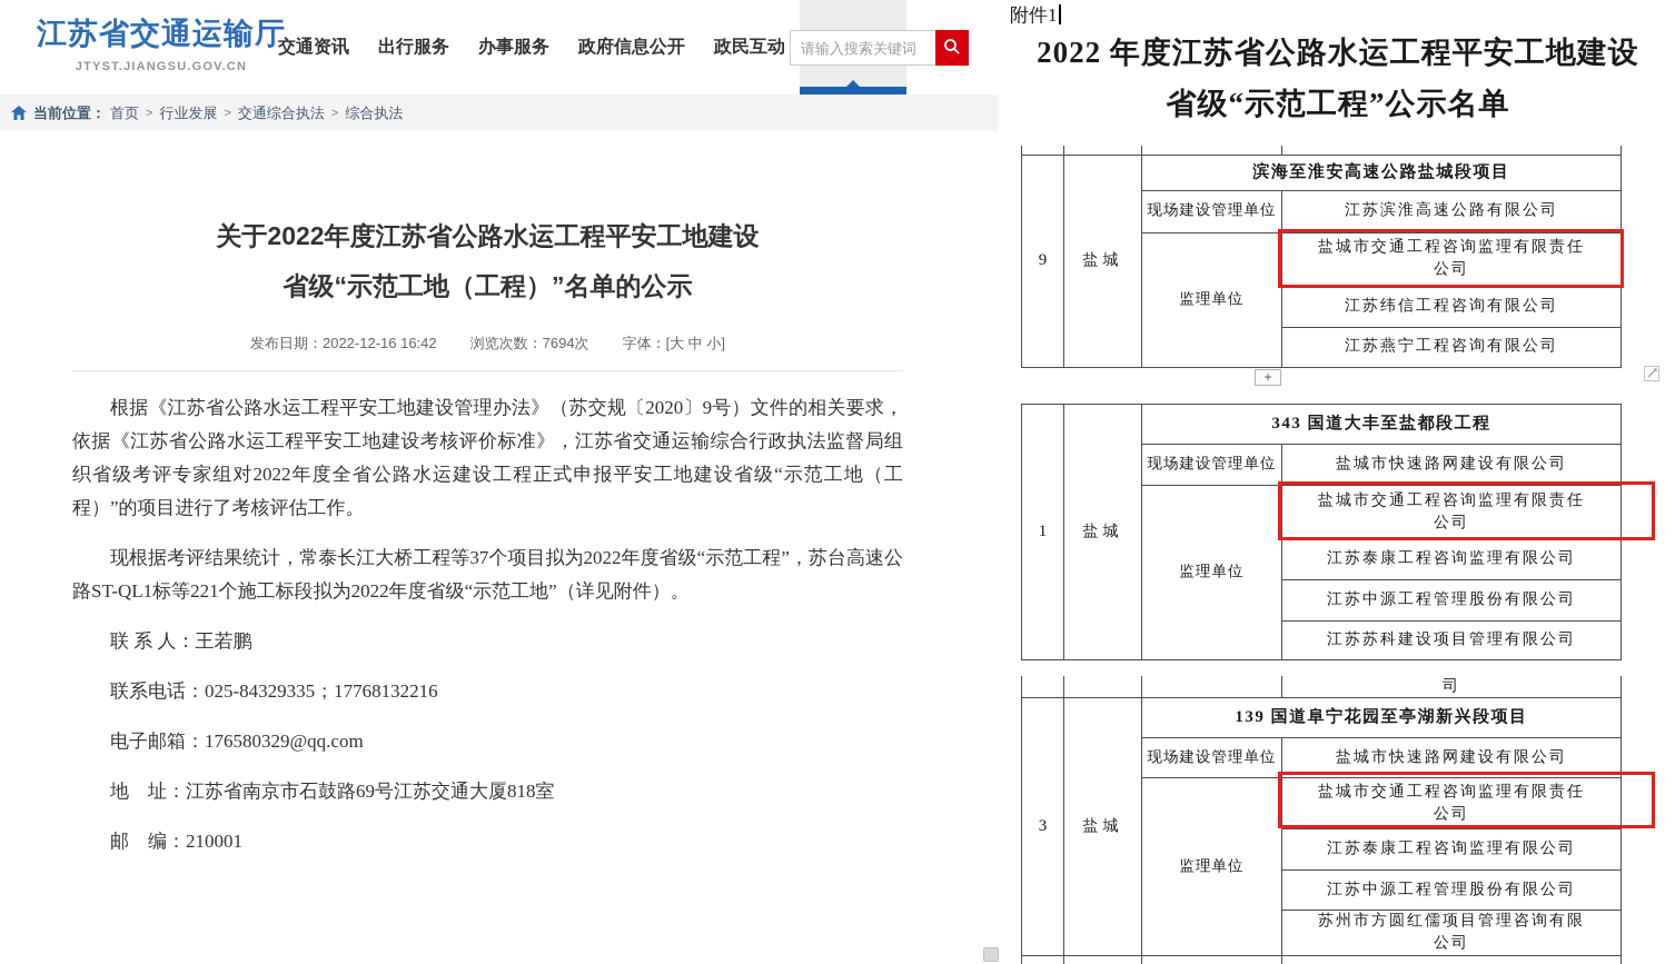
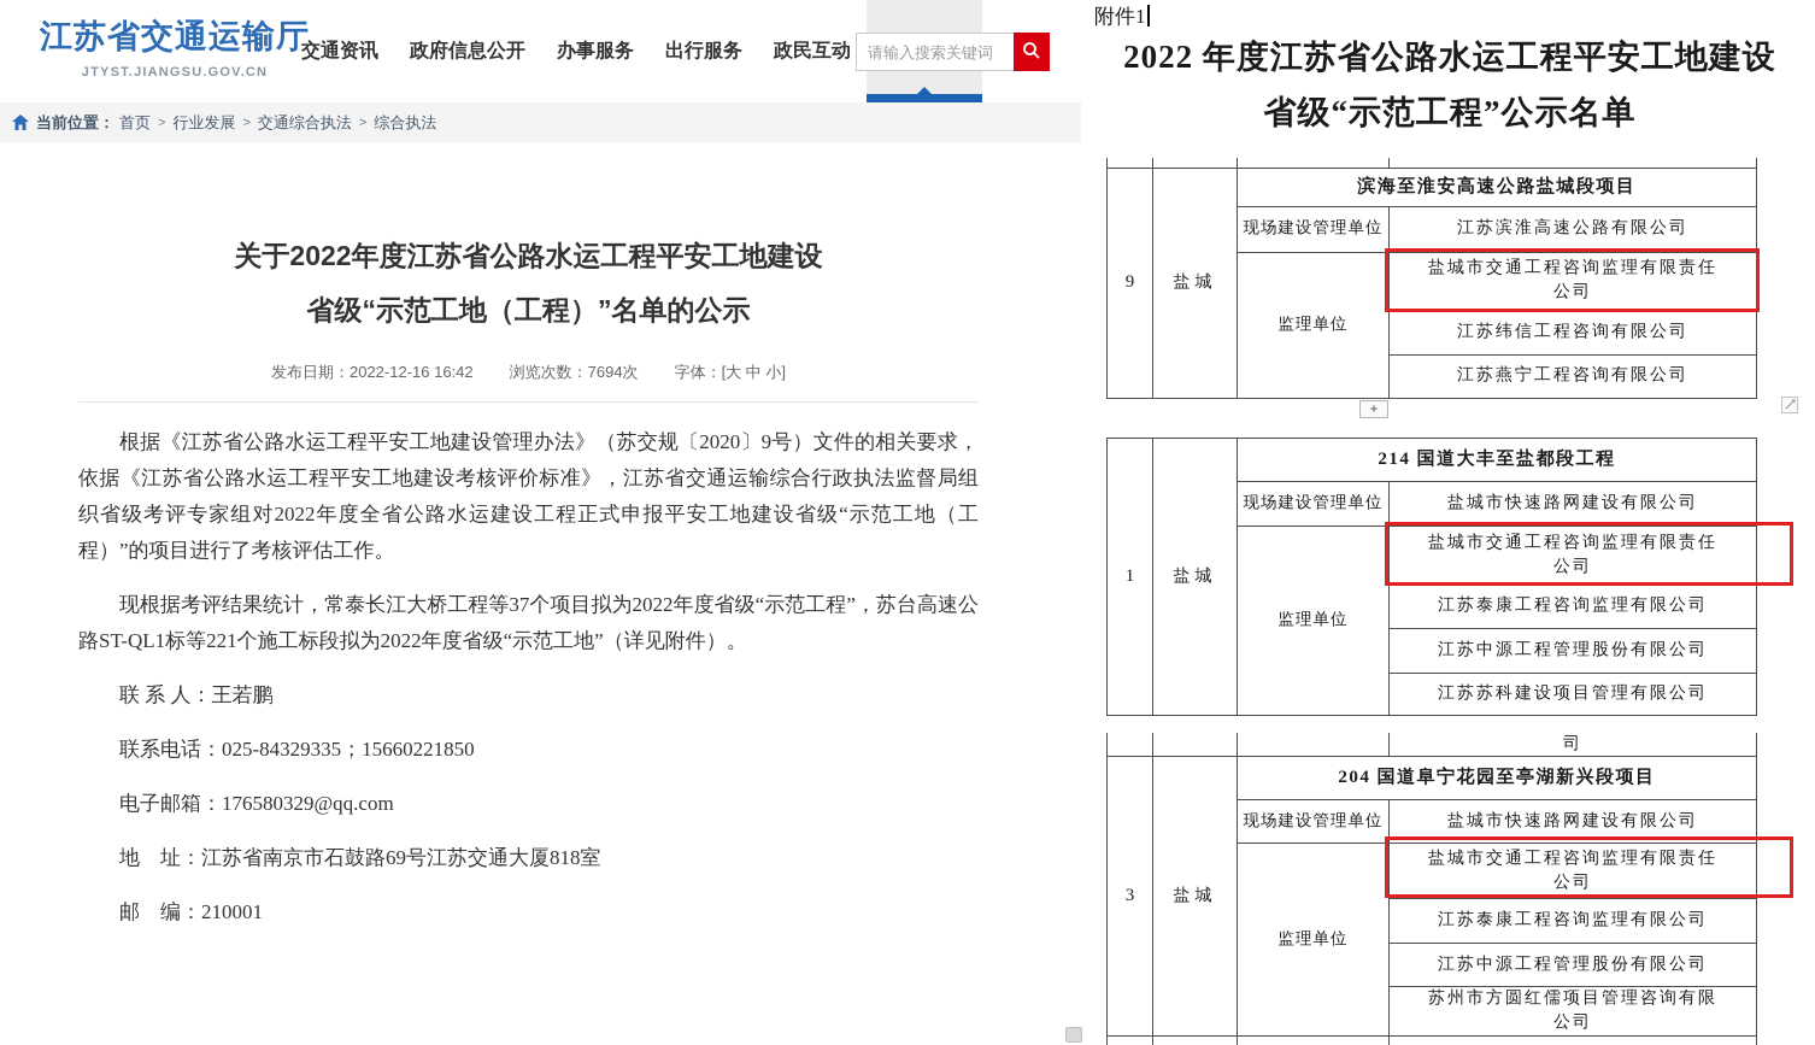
  江苏省交通运输厅
  JTYST.JIANGSU.GOV.CN
  交通资讯
- 出行服务
+ 政府信息公开
  办事服务
- 政府信息公开
+ 出行服务
  政民互动
  请输入搜索关键词
  当前位置：
  首页
  >
  行业发展
  >
  交通综合执法
  >
  综合执法
  关于2022年度江苏省公路水运工程平安工地建设
  省级“示范工地（工程）”名单的公示
  发布日期：2022-12-16 16:42
  浏览次数：7694次
  字体：[大 中 小]
  根据《江苏省公路水运工程平安工地建设管理办法》（苏交规〔2020〕9号）文件的相关要求，依据《江苏省公路水运工程平安工地建设考核评价标准》，江苏省交通运输综合行政执法监督局组织省级考评专家组对2022年度全省公路水运建设工程正式申报平安工地建设省级“示范工地（工程）”的项目进行了考核评估工作。
  现根据考评结果统计，常泰长江大桥工程等37个项目拟为2022年度省级“示范工程”，苏台高速公路ST-QL1标等221个施工标段拟为2022年度省级“示范工地”（详见附件）。
  联 系 人：王若鹏
- 联系电话：025-84329335；17768132216
+ 联系电话：025-84329335；15660221850
  电子邮箱：176580329@qq.com
  地 址：江苏省南京市石鼓路69号江苏交通大厦818室
  邮 编：210001
  附件1
  2022 年度江苏省公路水运工程平安工地建设
  省级“示范工程”公示名单
  9	盐城	滨海至淮安高速公路盐城段项目
  现场建设管理单位	江苏滨淮高速公路有限公司
  监理单位	盐城市交通工程咨询监理有限责任公司
  江苏纬信工程咨询有限公司
  江苏燕宁工程咨询有限公司
  +
- 1	盐城	343 国道大丰至盐都段工程
+ 1	盐城	214 国道大丰至盐都段工程
  现场建设管理单位	盐城市快速路网建设有限公司
  监理单位	盐城市交通工程咨询监理有限责任公司
  江苏泰康工程咨询监理有限公司
  江苏中源工程管理股份有限公司
  江苏苏科建设项目管理有限公司
  			司
- 3	盐城	139 国道阜宁花园至亭湖新兴段项目
+ 3	盐城	204 国道阜宁花园至亭湖新兴段项目
  现场建设管理单位	盐城市快速路网建设有限公司
  监理单位	盐城市交通工程咨询监理有限责任公司
  江苏泰康工程咨询监理有限公司
  江苏中源工程管理股份有限公司
  苏州市方圆红儒项目管理咨询有限公司
